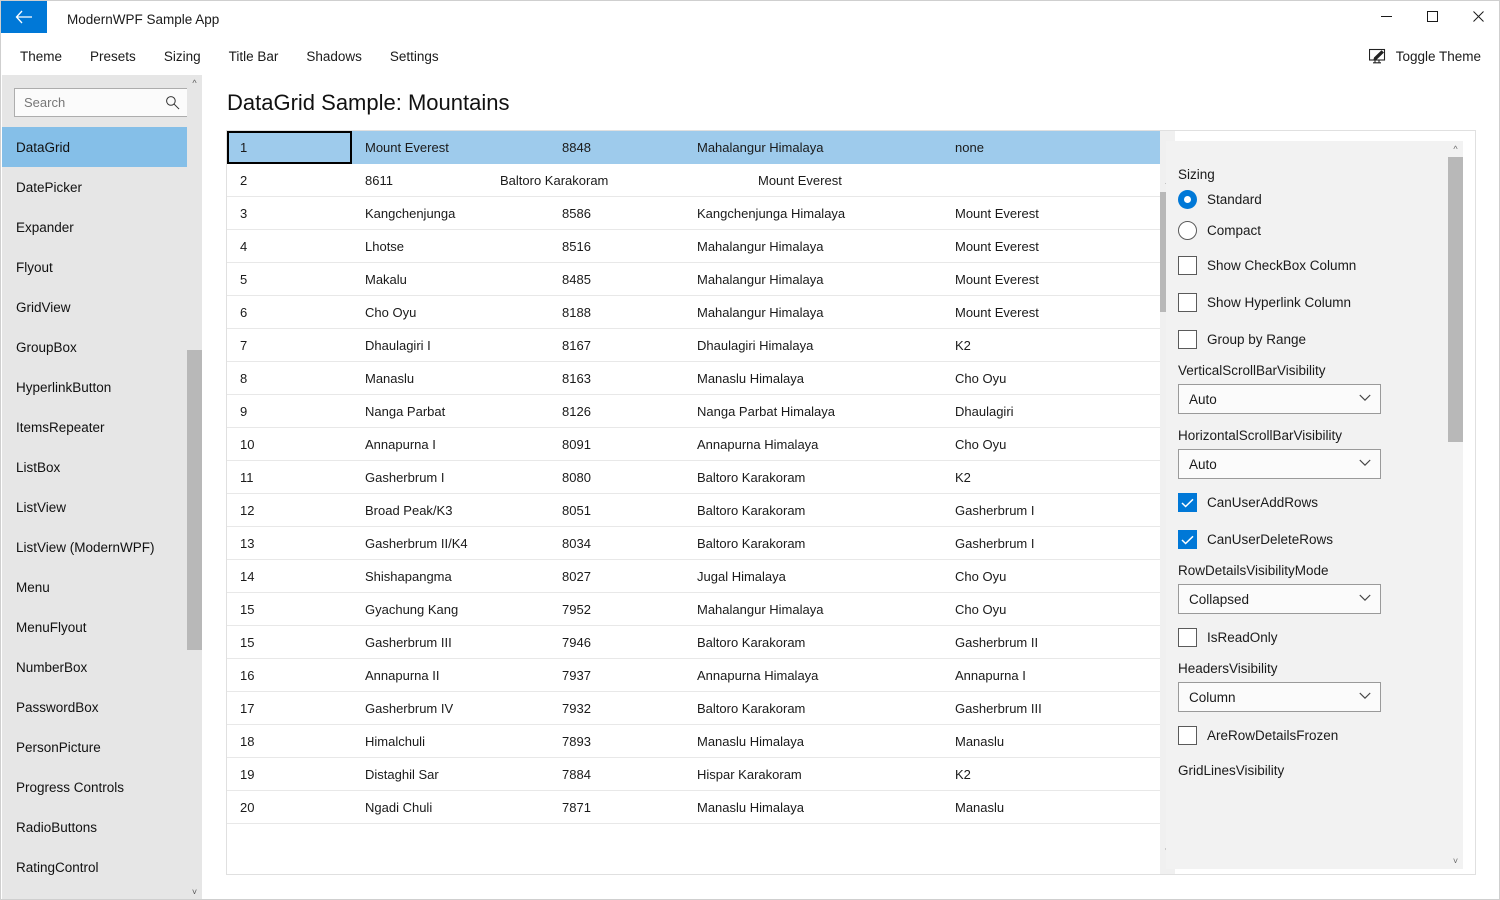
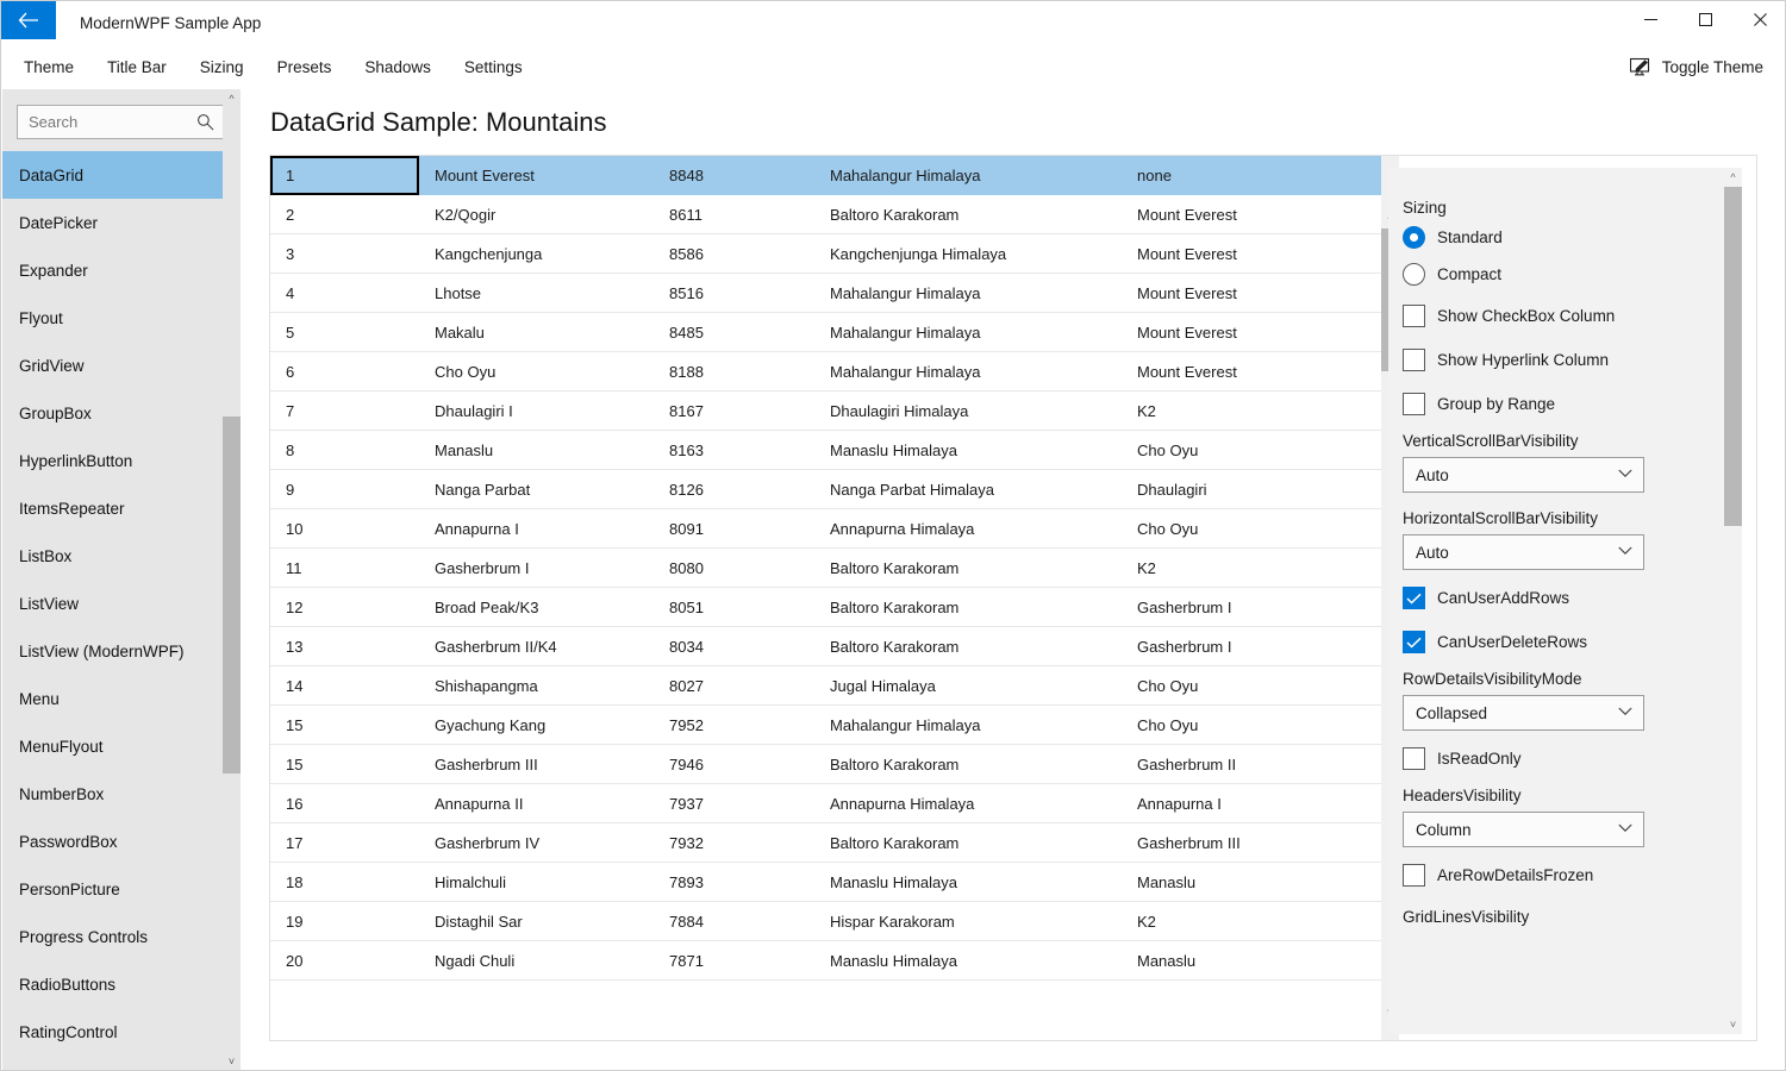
  ModernWPF Sample App
  Theme
- Presets
+ Title Bar
  Sizing
- Title Bar
+ Presets
  Shadows
  Settings
  Toggle Theme
  Search
  DataGrid
  DatePicker
  Expander
  Flyout
  GridView
  GroupBox
  HyperlinkButton
  ItemsRepeater
  ListBox
  ListView
  ListView (ModernWPF)
  Menu
  MenuFlyout
  NumberBox
  PasswordBox
  PersonPicture
  Progress Controls
  RadioButtons
  RatingControl
  ^
  ˅
  DataGrid Sample: Mountains
  1
  Mount Everest
  8848
  Mahalangur Himalaya
  none
  2
+ K2/Qogir
  8611
  Baltoro Karakoram
  Mount Everest
  3
  Kangchenjunga
  8586
  Kangchenjunga Himalaya
  Mount Everest
  4
  Lhotse
  8516
  Mahalangur Himalaya
  Mount Everest
  5
  Makalu
  8485
  Mahalangur Himalaya
  Mount Everest
  6
  Cho Oyu
  8188
  Mahalangur Himalaya
  Mount Everest
  7
  Dhaulagiri I
  8167
  Dhaulagiri Himalaya
  K2
  8
  Manaslu
  8163
  Manaslu Himalaya
  Cho Oyu
  9
  Nanga Parbat
  8126
  Nanga Parbat Himalaya
  Dhaulagiri
  10
  Annapurna I
  8091
  Annapurna Himalaya
  Cho Oyu
  11
  Gasherbrum I
  8080
  Baltoro Karakoram
  K2
  12
  Broad Peak/K3
  8051
  Baltoro Karakoram
  Gasherbrum I
  13
  Gasherbrum II/K4
  8034
  Baltoro Karakoram
  Gasherbrum I
  14
  Shishapangma
  8027
  Jugal Himalaya
  Cho Oyu
  15
  Gyachung Kang
  7952
  Mahalangur Himalaya
  Cho Oyu
  15
  Gasherbrum III
  7946
  Baltoro Karakoram
  Gasherbrum II
  16
  Annapurna II
  7937
  Annapurna Himalaya
  Annapurna I
  17
  Gasherbrum IV
  7932
  Baltoro Karakoram
  Gasherbrum III
  18
  Himalchuli
  7893
  Manaslu Himalaya
  Manaslu
  19
  Distaghil Sar
  7884
  Hispar Karakoram
  K2
  20
  Ngadi Chuli
  7871
  Manaslu Himalaya
  Manaslu
  Sizing
  Standard
  Compact
  Show CheckBox Column
  Show Hyperlink Column
  Group by Range
  VerticalScrollBarVisibility
  Auto
  HorizontalScrollBarVisibility
  Auto
  CanUserAddRows
  CanUserDeleteRows
  RowDetailsVisibilityMode
  Collapsed
  IsReadOnly
  HeadersVisibility
  Column
  AreRowDetailsFrozen
  GridLinesVisibility
  ^
  ˅
